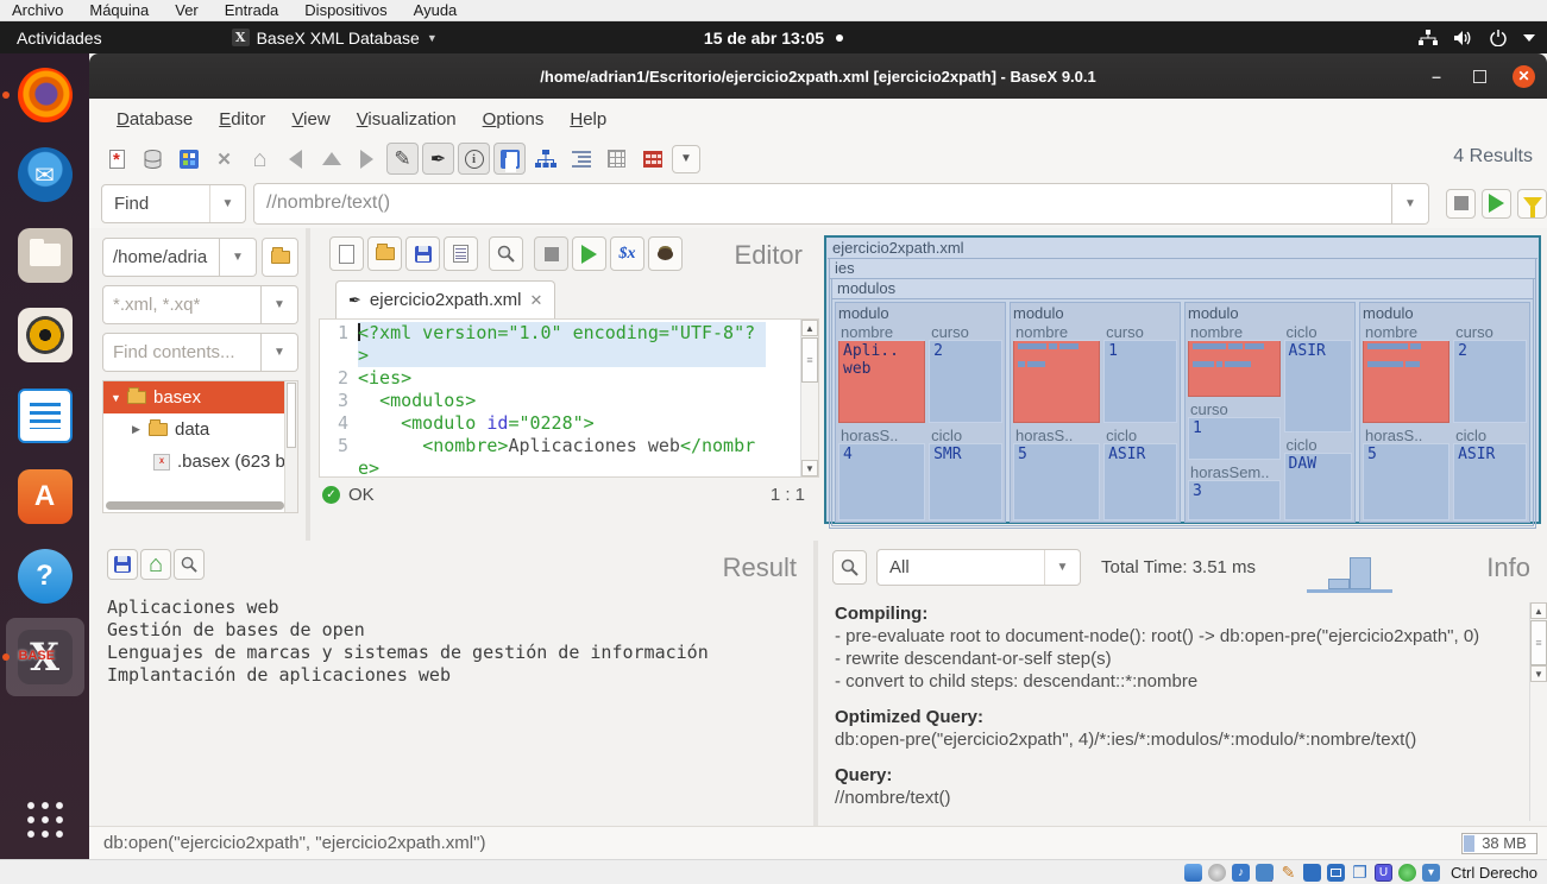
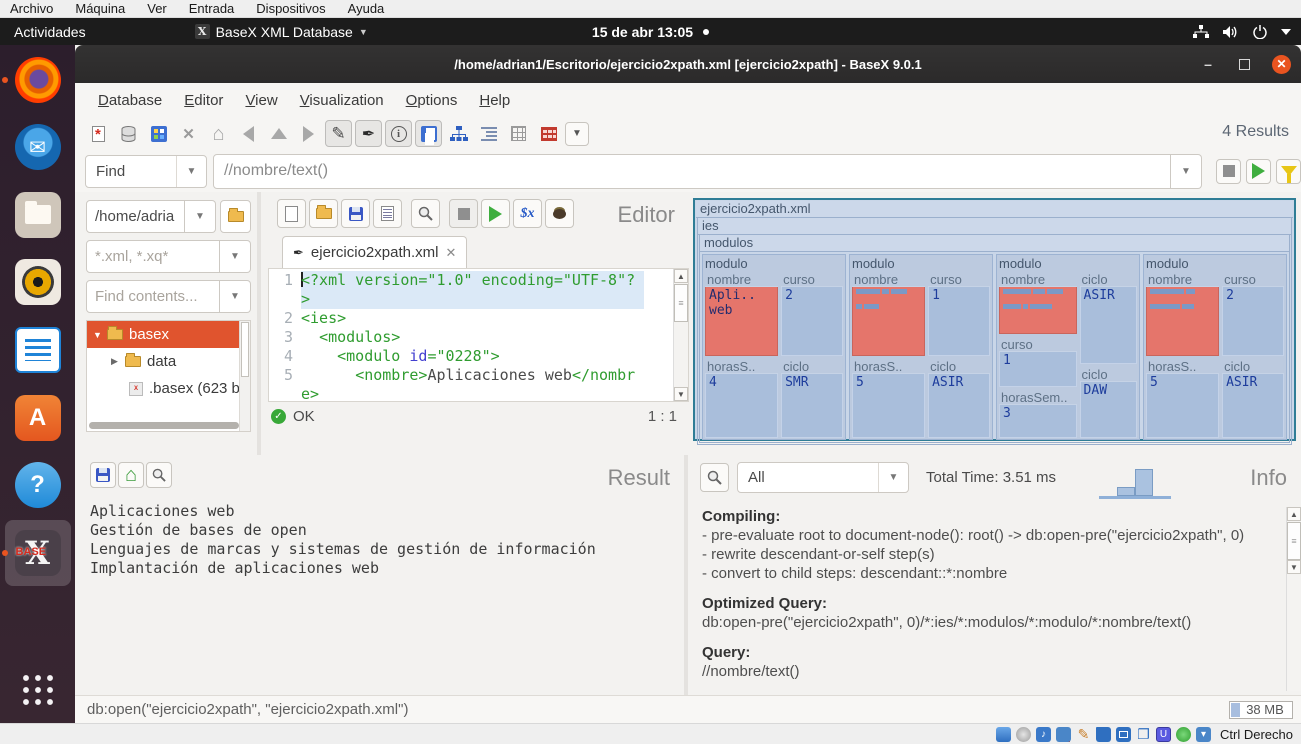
  Archivo
  Máquina
  Ver
  Entrada
  Dispositivos
  Ayuda
  Actividades
  X
  BaseX XML Database
  ▼
  15 de abr 13:05
  ✉
  A
  ?
  X
  BASE
  /home/adrian1/Escritorio/ejercicio2xpath.xml [ejercicio2xpath] - BaseX 9.0.1
  –
  ✕
  Database
  Editor
  View
  Visualization
  Options
  Help
  ✕
  ⌂
  ✎
  ✒
  i
  ▼
  4 Results
  Find
  ▼
  //nombre/text()
  ▼
  /home/adria
  ▼
  *.xml, *.xq*
  ▼
  Find contents...
  ▼
  ▼
  basex
  ▶
  data
  .basex (623 b
  $x
  Editor
  ✒
  ejercicio2xpath.xml
  ✕
  1
  <?xml version="1.0" encoding="UTF-8"?>
  2
  <ies>
  3
  <modulos>
  4
  <modulo id="0228">
  5
  <nombre>Aplicaciones web</nombre>
  ▲
  ≡
  ▼
  ✓
  OK
  1 : 1
  ejercicio2xpath.xml
  ies
  modulos
  modulo
  nombre
  Apli..
  web
  horasS..
  4
  curso
  2
  ciclo
  SMR
  modulo
  nombre
  horasS..
  5
  curso
  1
  ciclo
  ASIR
  modulo
  nombre
  curso
  1
  horasSem..
  3
  ciclo
  ASIR
  ciclo
  DAW
  modulo
  nombre
  horasS..
  5
  curso
  2
  ciclo
  ASIR
  ⌂
  Result
  Aplicaciones web
  Gestión de bases de open
  Lenguajes de marcas y sistemas de gestión de información
  Implantación de aplicaciones web
  All
  ▼
  Total Time: 3.51 ms
  Info
  Compiling:
  - pre-evaluate root to document-node(): root() -> db:open-pre("ejercicio2xpath", 0)
  - rewrite descendant-or-self step(s)
  - convert to child steps: descendant::*:nombre
  Optimized Query:
- db:open-pre("ejercicio2xpath", 4)/*:ies/*:modulos/*:modulo/*:nombre/text()
+ db:open-pre("ejercicio2xpath", 0)/*:ies/*:modulos/*:modulo/*:nombre/text()
  Query:
  //nombre/text()
  ▲
  ≡
  ▼
  db:open("ejercicio2xpath", "ejercicio2xpath.xml")
  38 MB
  ♪
  ✎
  ❐
  U
  ▾
  Ctrl Derecho
